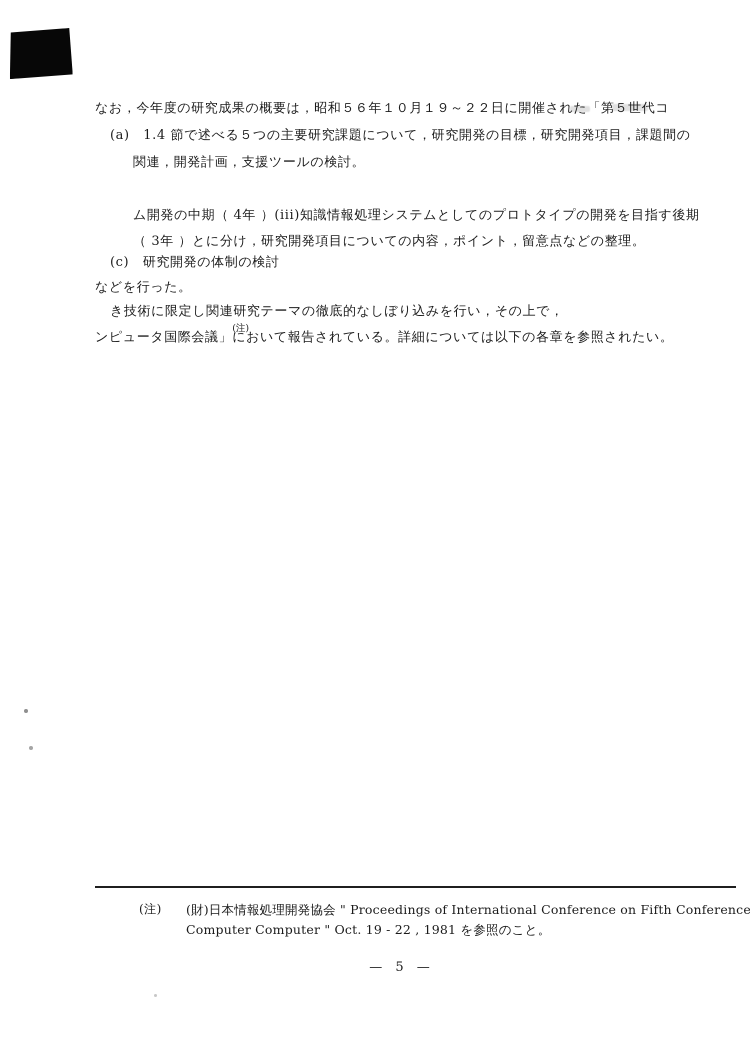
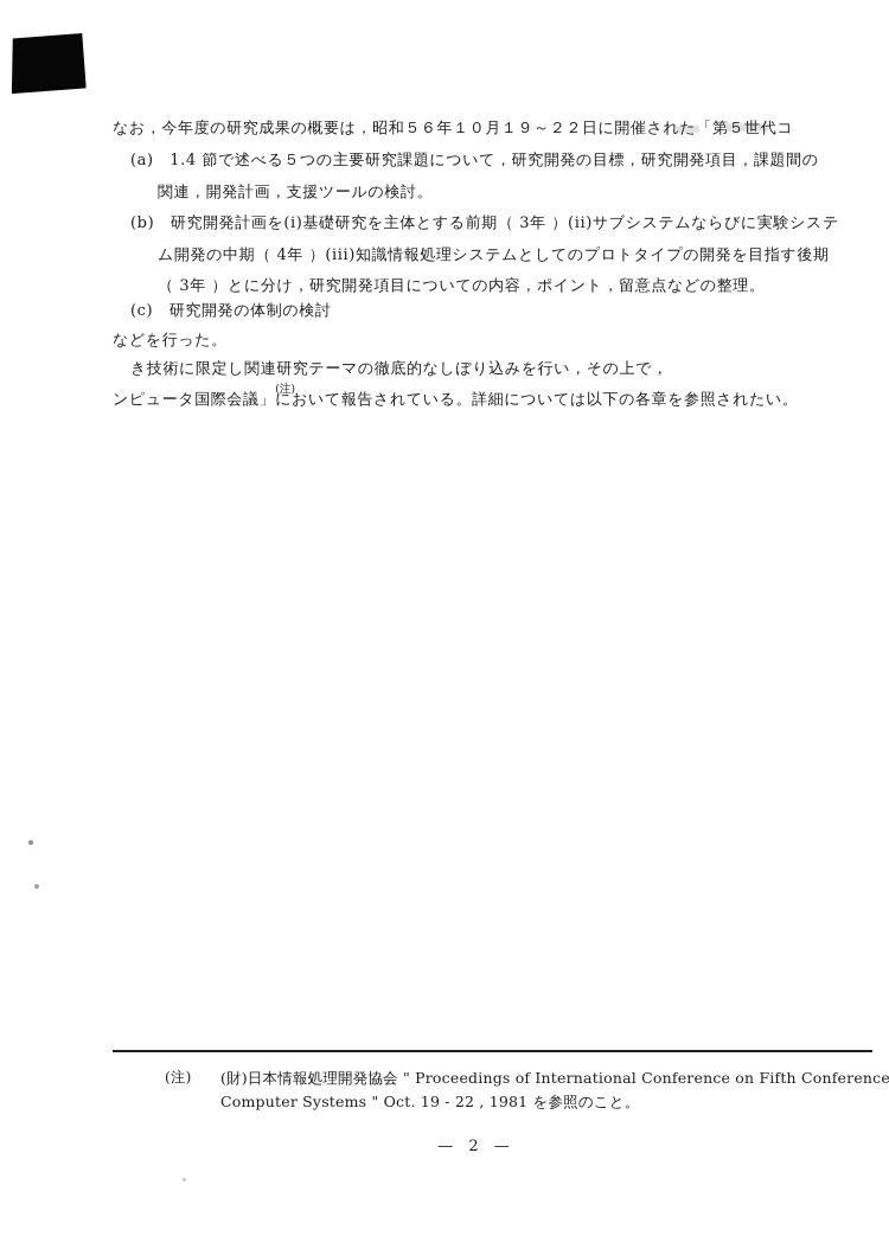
  なお，今年度の研究成果の概要は，昭和５６年１０月１９～２２日に開催された「第５世代コ
  (a) 1.4 節で述べる５つの主要研究課題について，研究開発の目標，研究開発項目，課題間の
  関連，開発計画，支援ツールの検討。
+ (b) 研究開発計画を(i)基礎研究を主体とする前期（ 3年 ）(ii)サブシステムならびに実験システ
  ム開発の中期（ 4年 ）(iii)知識情報処理システムとしてのプロトタイプの開発を目指す後期
  （ 3年 ）とに分け，研究開発項目についての内容，ポイント，留意点などの整理。
  (c) 研究開発の体制の検討
  などを行った。
  き技術に限定し関連研究テーマの徹底的なしぼり込みを行い，その上で，
  ンピュータ国際会議」(注)において報告されている。詳細については以下の各章を参照されたい。
  (注)
  (財)日本情報処理開発協会 " Proceedings of International Conference on Fifth Conference
- Computer Computer " Oct. 19 - 22 , 1981 を参照のこと。
+ Computer Systems " Oct. 19 - 22 , 1981 を参照のこと。
- — 5 —
+ — 2 —
